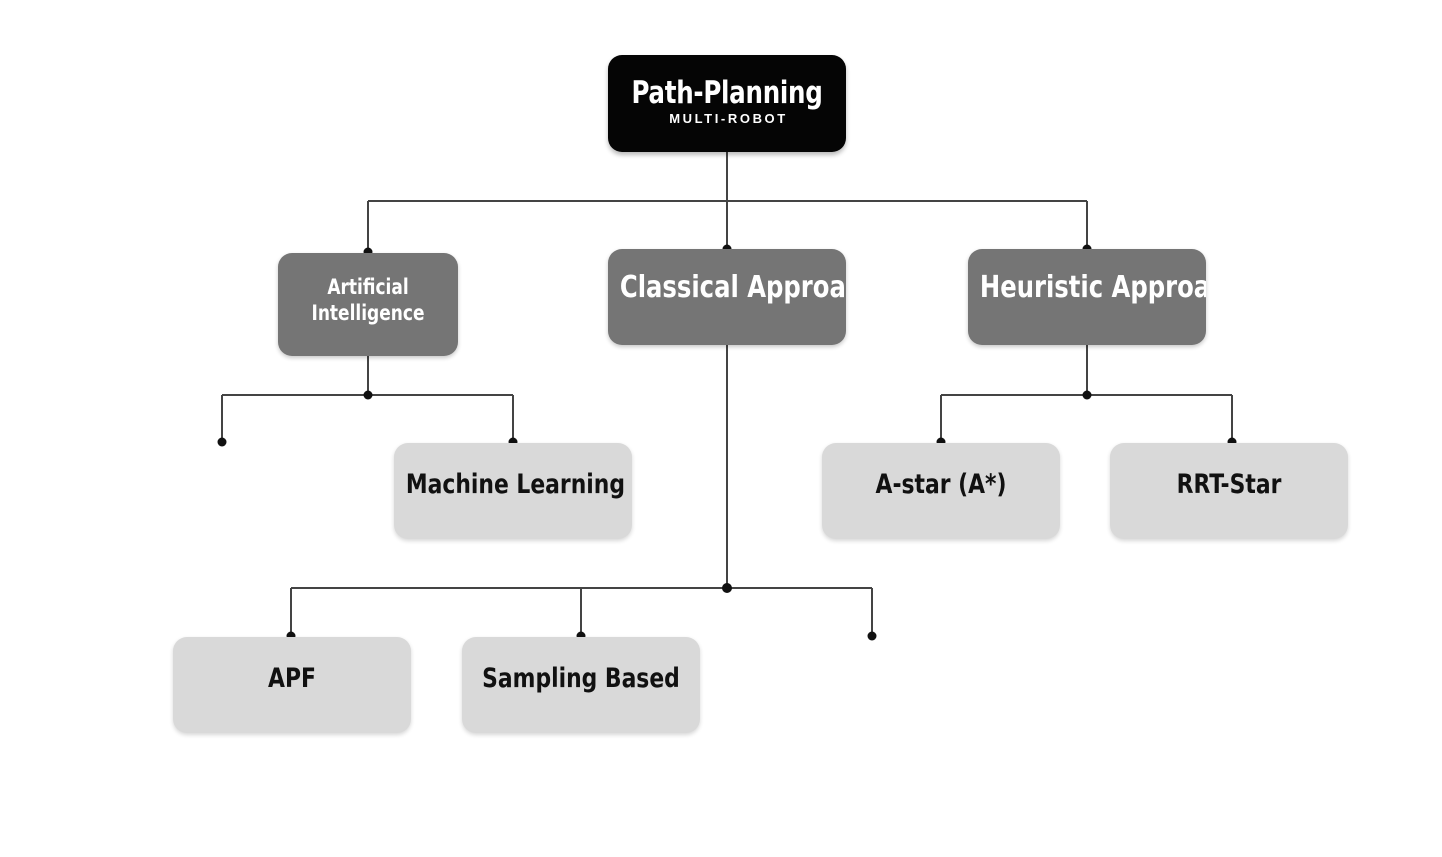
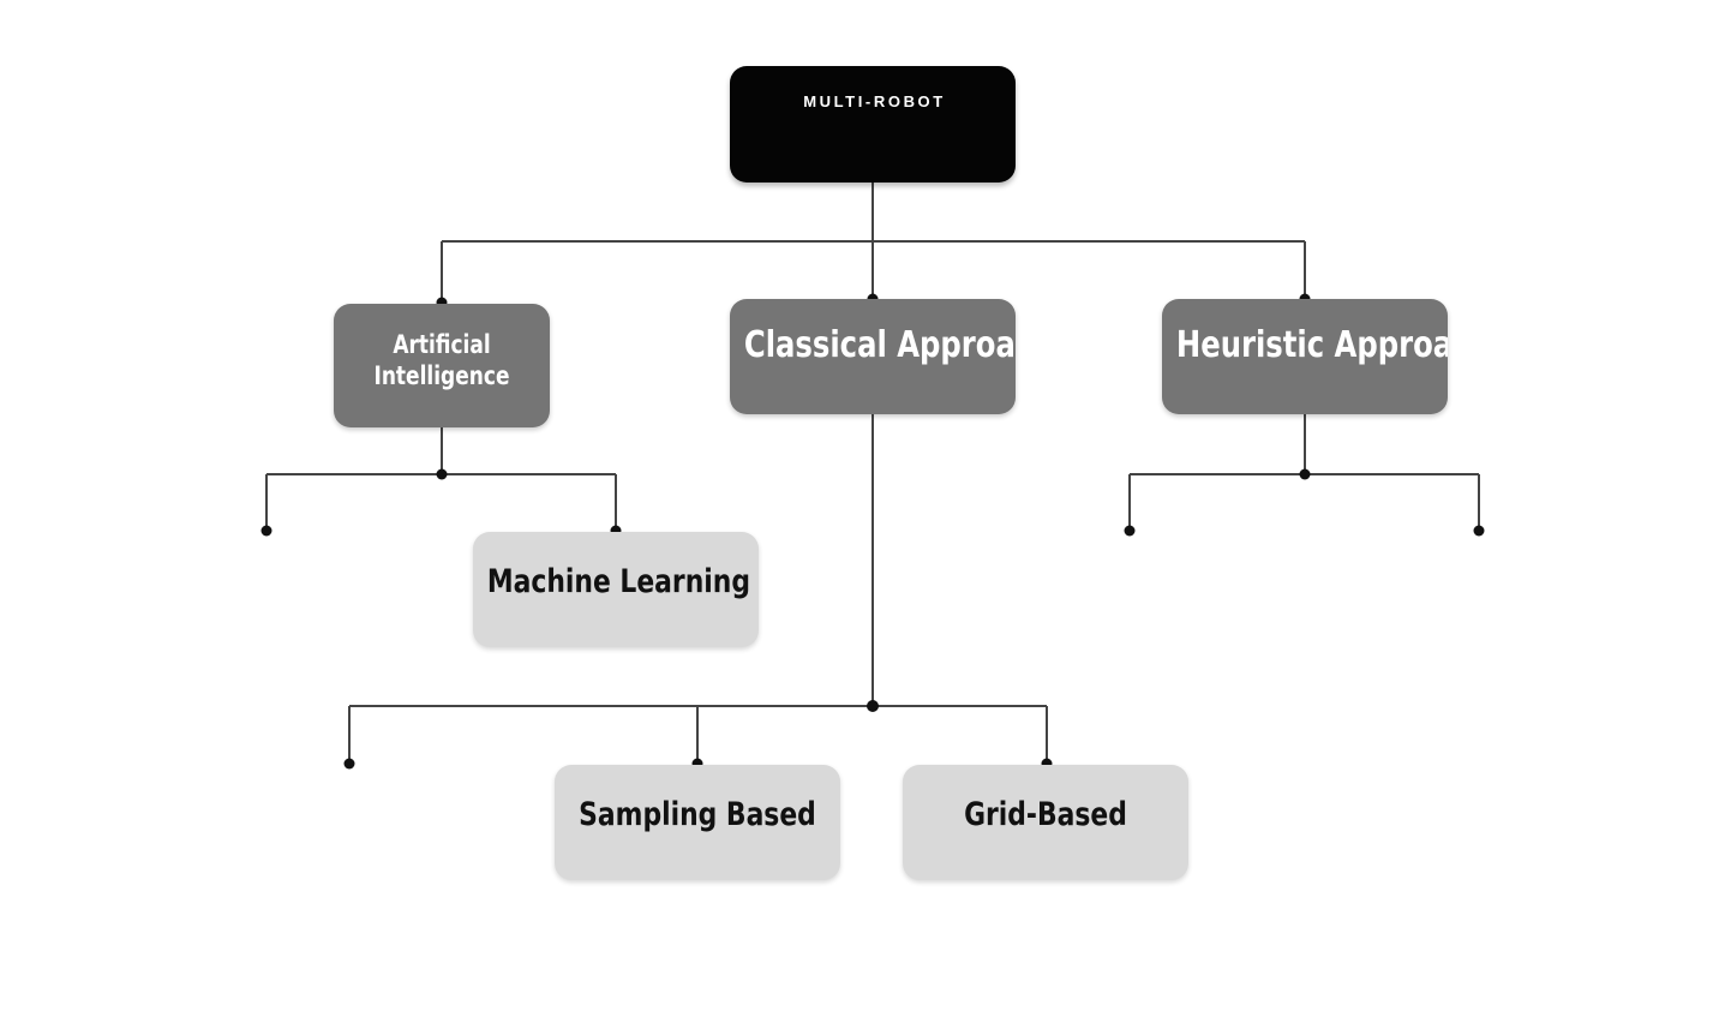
- Path-Planning
  MULTI-ROBOT
  Artificial Intelligence
  Classical Approa
  Heuristic Approa
  Machine Learning
- A-star (A*)
- RRT-Star
- APF
  Sampling Based
+ Grid-Based
